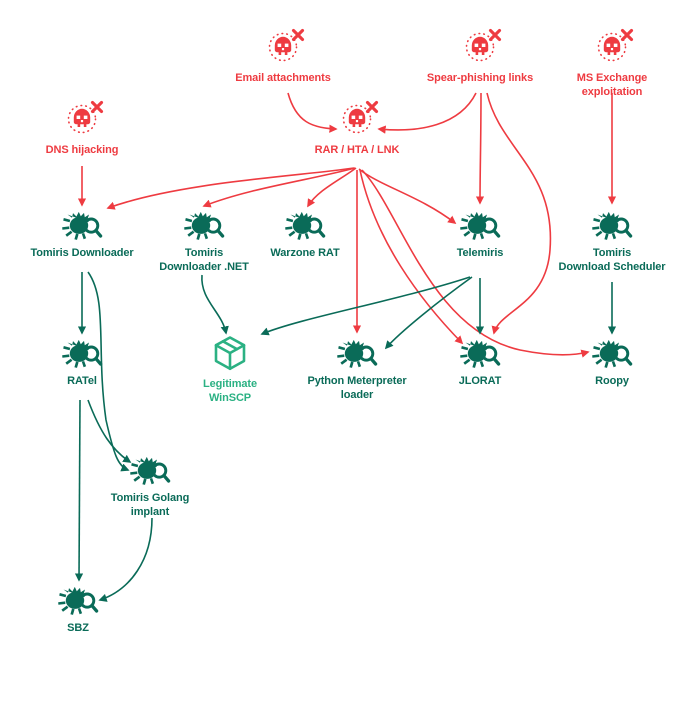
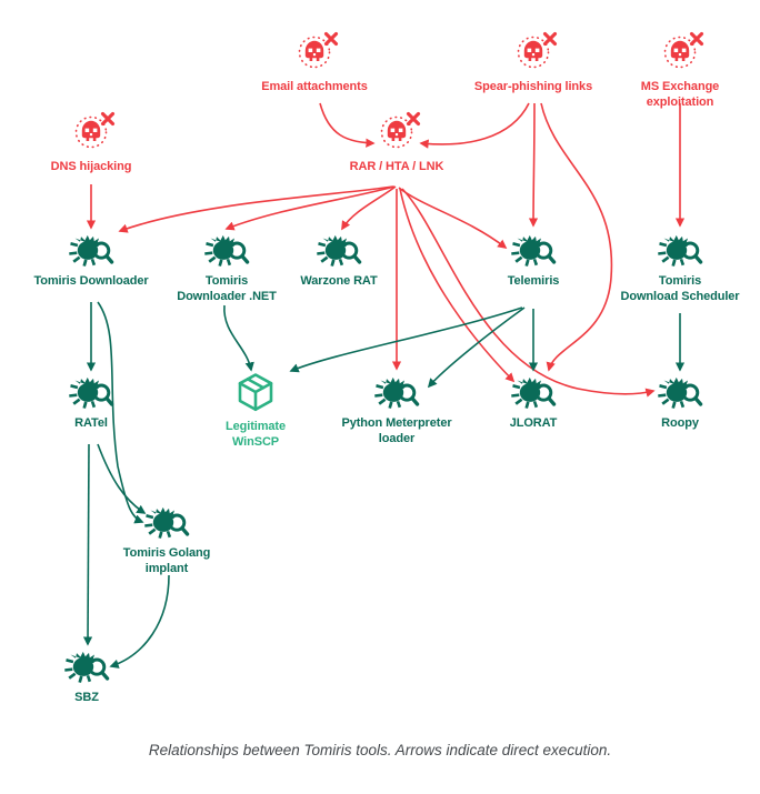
  Email attachments
  Spear-phishing links
  MS Exchange exploitation
  DNS hijacking
  RAR / HTA / LNK
  Tomiris Downloader
  Tomiris Downloader .NET
  Warzone RAT
  Telemiris
  Tomiris Download Scheduler
  RATel
  Legitimate WinSCP
  Python Meterpreter loader
  JLORAT
  Roopy
  Tomiris Golang implant
  SBZ
+ Relationships between Tomiris tools. Arrows indicate direct execution.
